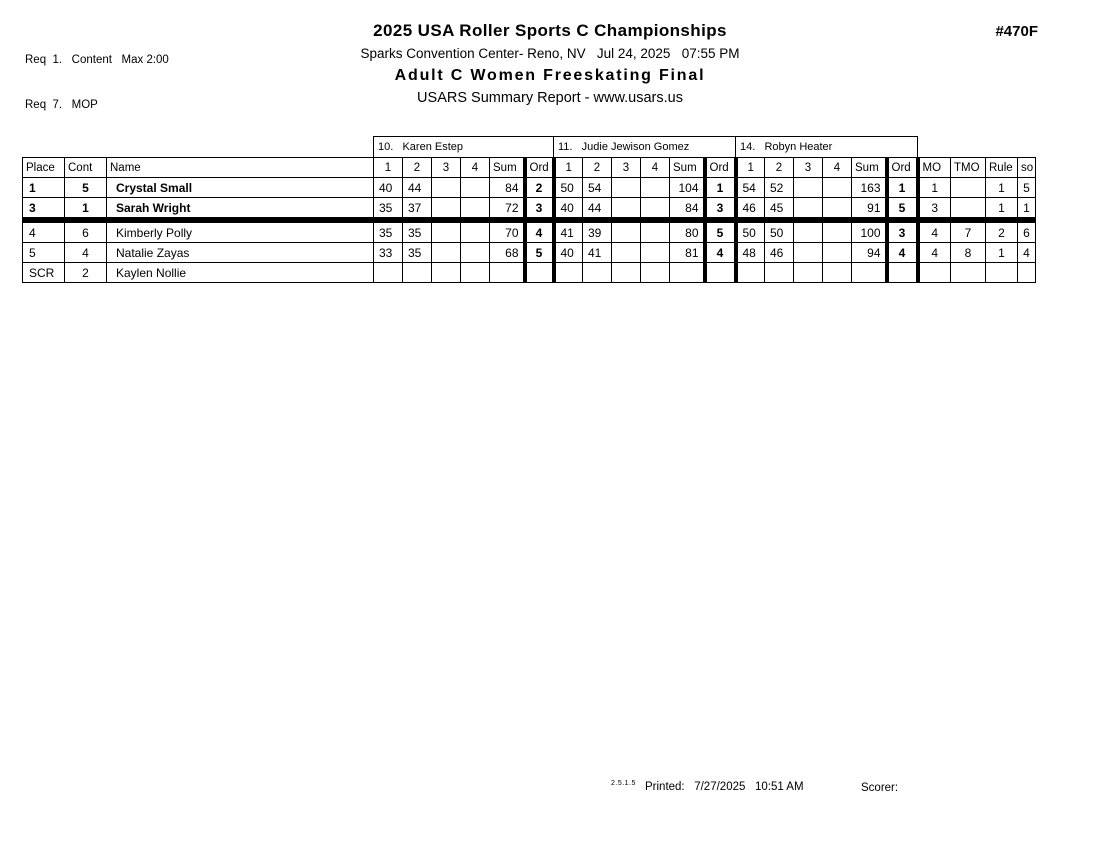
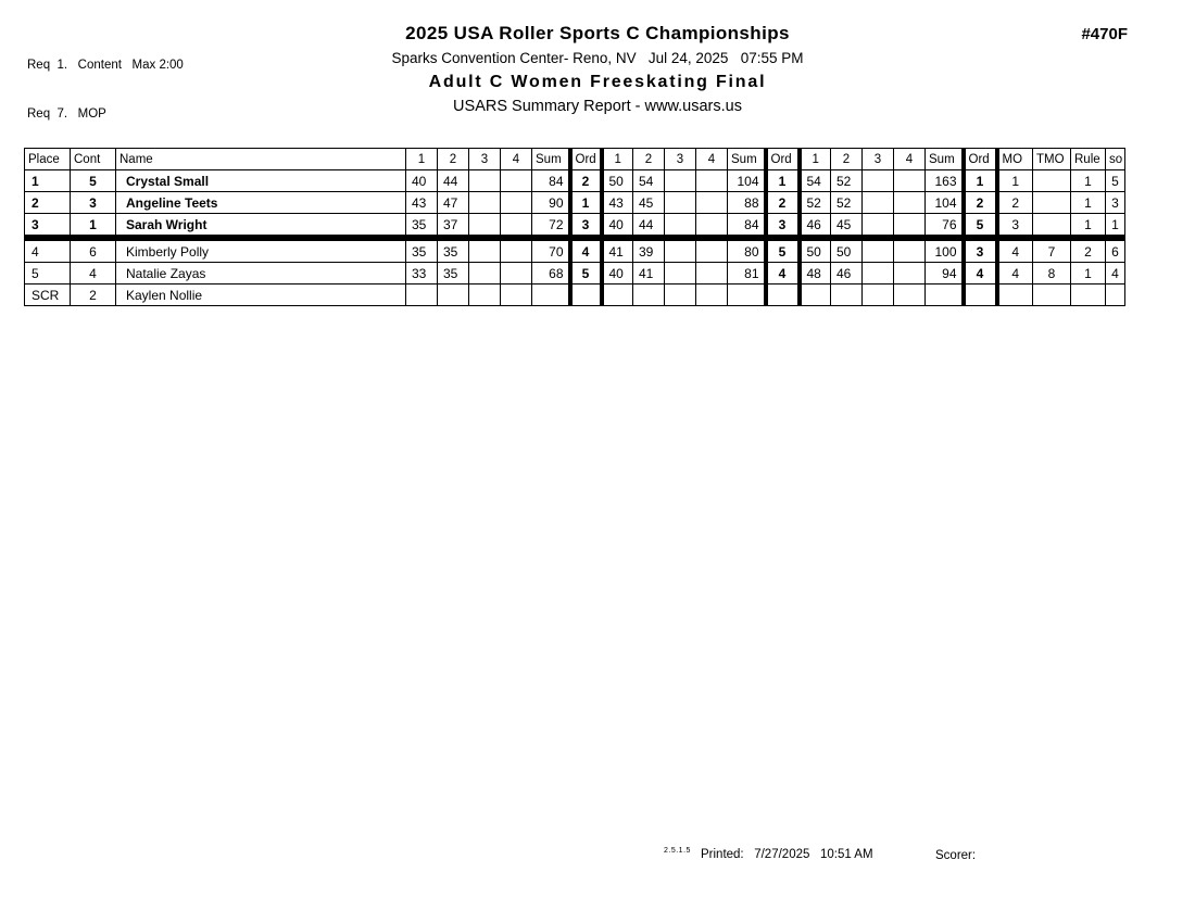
  Req 1. Content Max 2:00
  Req 7. MOP
  2025 USA Roller Sports C Championships
  #470F
  Sparks Convention Center- Reno, NV Jul 24, 2025 07:55 PM
  Adult C Women Freeskating Final
  USARS Summary Report - www.usars.us
- 	10. Karen Estep	11. Judie Jewison Gomez	14. Robyn Heater
  Place	Cont	Name	1	2	3	4	Sum	Ord	1	2	3	4	Sum	Ord	1	2	3	4	Sum	Ord	MO	TMO	Rule	so
  1	5	Crystal Small	40	44			84	2	50	54			104	1	54	52			163	1	1		1	5
+ 2	3	Angeline Teets	43	47			90	1	43	45			88	2	52	52			104	2	2		1	3
- 3	1	Sarah Wright	35	37			72	3	40	44			84	3	46	45			91	5	3		1	1
+ 3	1	Sarah Wright	35	37			72	3	40	44			84	3	46	45			76	5	3		1	1
  4	6	Kimberly Polly	35	35			70	4	41	39			80	5	50	50			100	3	4	7	2	6
  5	4	Natalie Zayas	33	35			68	5	40	41			81	4	48	46			94	4	4	8	1	4
  SCR	2	Kaylen Nollie
  Printed: 7/27/2025 10:51 AM
  Scorer:
